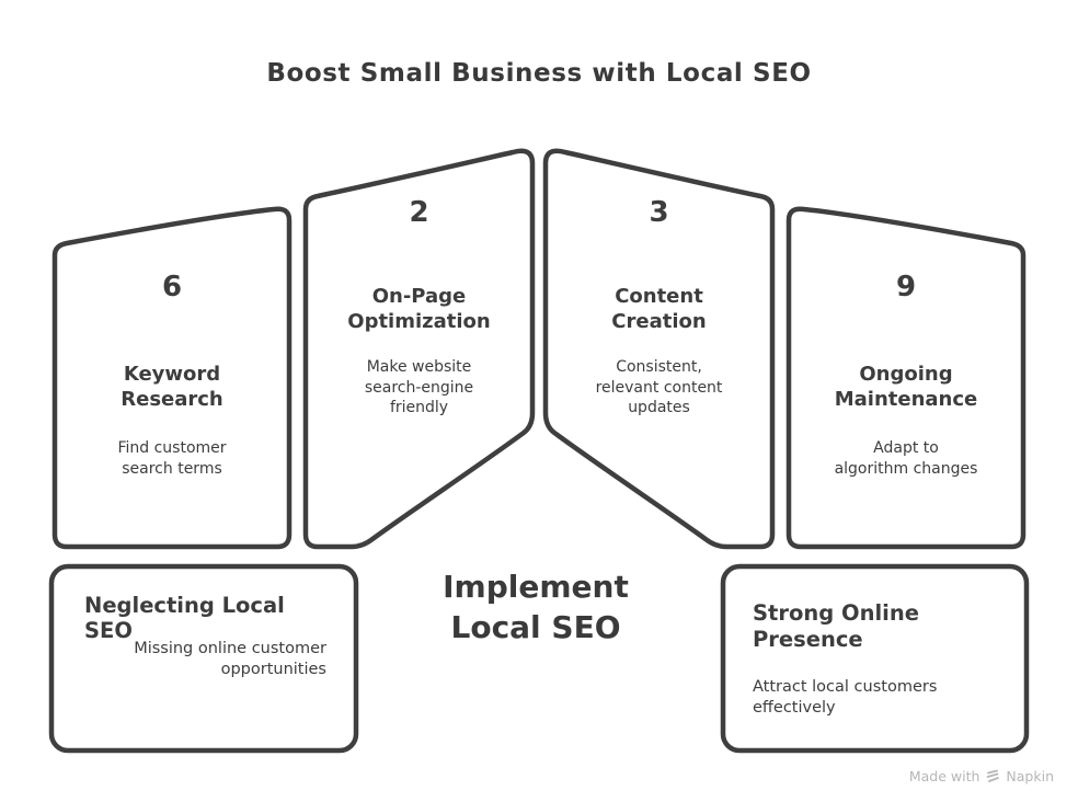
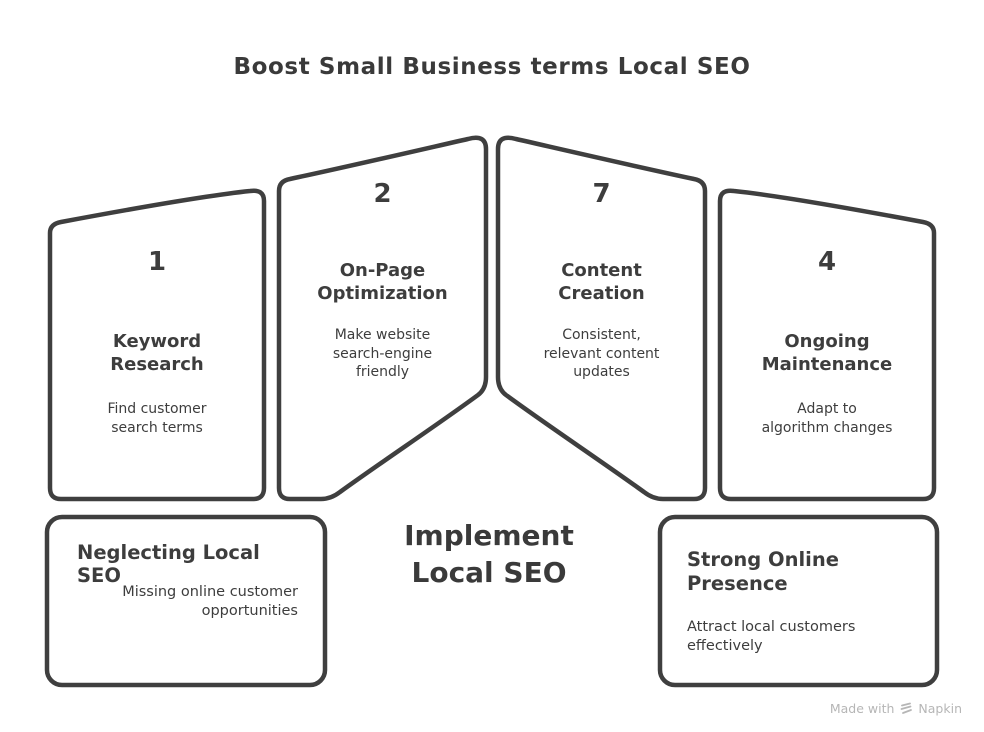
- Boost Small Business with Local SEO
+ Boost Small Business terms Local SEO
- 6
+ 1
  Keyword
  Research
  Find customer
  search terms
  2
  On-Page
  Optimization
  Make website
  search-engine
  friendly
- 3
+ 7
  Content
  Creation
  Consistent,
  relevant content
  updates
- 9
+ 4
  Ongoing
  Maintenance
  Adapt to
  algorithm changes
  Implement
  Local SEO
  Neglecting Local SEO
  Missing online customer
  opportunities
  Strong Online
  Presence
  Attract local customers
  effectively
  Made with
  Napkin
